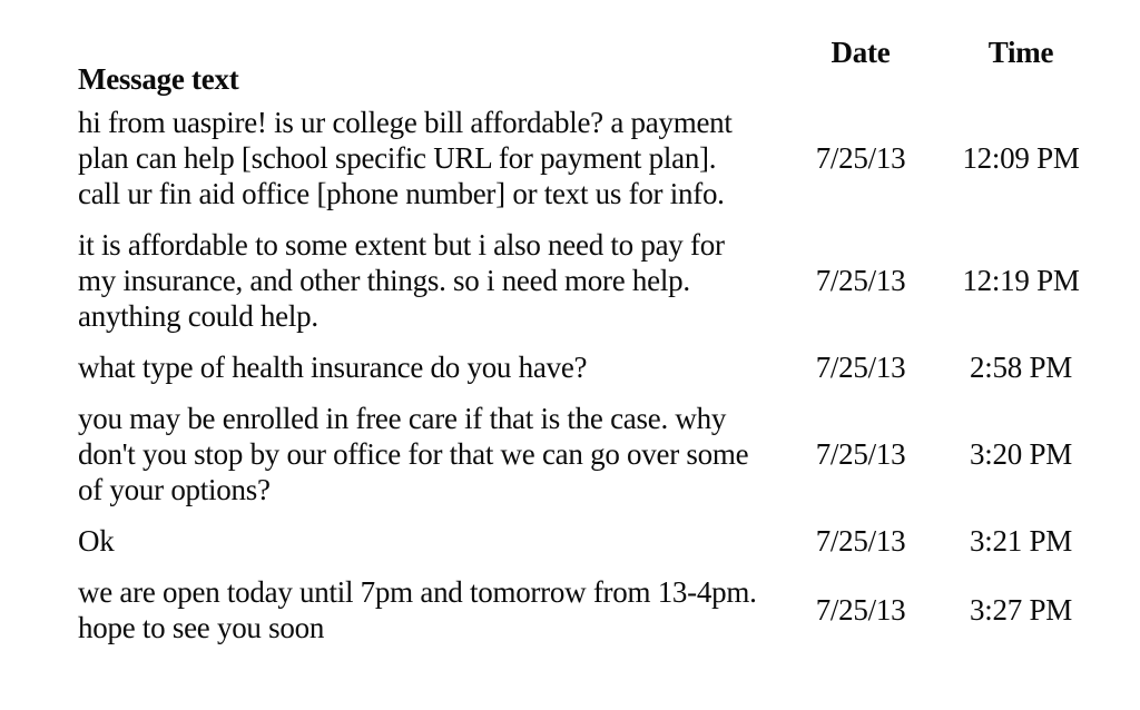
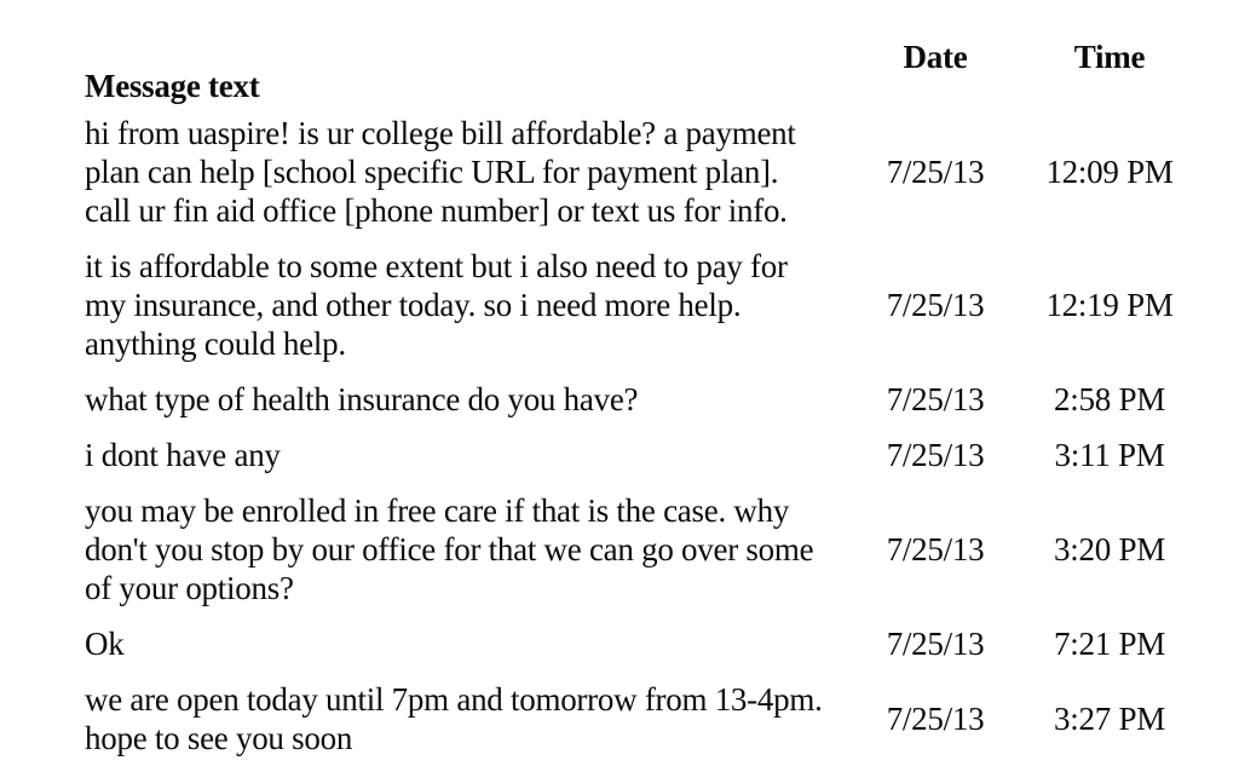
  Message text	Date	Time
  hi from uaspire! is ur college bill affordable? a payment plan can help [school specific URL for payment plan]. call ur fin aid office [phone number] or text us for info.	7/25/13	12:09 PM
- it is affordable to some extent but i also need to pay for my insurance, and other things. so i need more help. anything could help.	7/25/13	12:19 PM
+ it is affordable to some extent but i also need to pay for my insurance, and other today. so i need more help. anything could help.	7/25/13	12:19 PM
  what type of health insurance do you have?	7/25/13	2:58 PM
+ i dont have any	7/25/13	3:11 PM
  you may be enrolled in free care if that is the case. why don't you stop by our office for that we can go over some of your options?	7/25/13	3:20 PM
- Ok	7/25/13	3:21 PM
+ Ok	7/25/13	7:21 PM
  we are open today until 7pm and tomorrow from 13-4pm. hope to see you soon	7/25/13	3:27 PM
